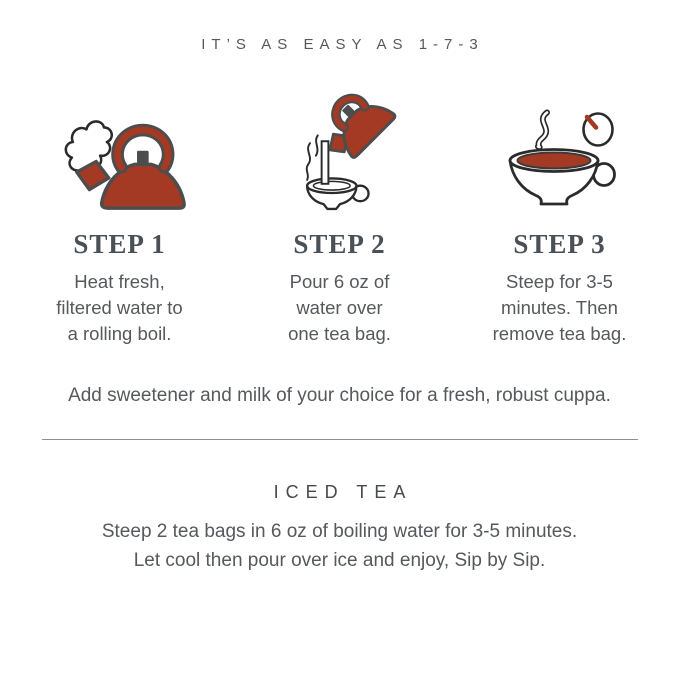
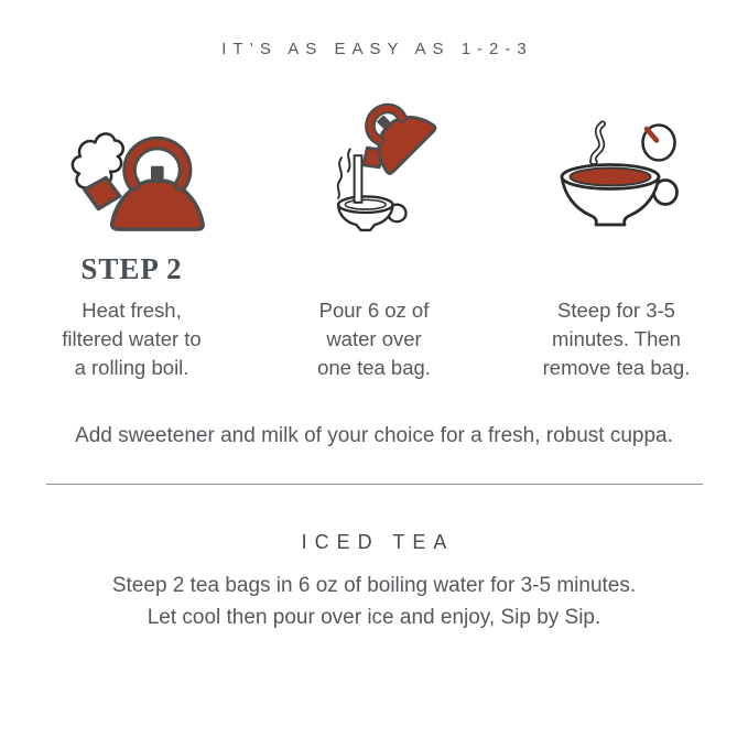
- IT’S AS EASY AS 1-7-3
+ IT’S AS EASY AS 1-2-3
- STEP 1
  STEP 2
- STEP 3
  Heat fresh,
  filtered water to
  a rolling boil.
  Pour 6 oz of
  water over
  one tea bag.
  Steep for 3-5
  minutes. Then
  remove tea bag.
  Add sweetener and milk of your choice for a fresh, robust cuppa.
  ICED TEA
  Steep 2 tea bags in 6 oz of boiling water for 3-5 minutes.
  Let cool then pour over ice and enjoy, Sip by Sip.
